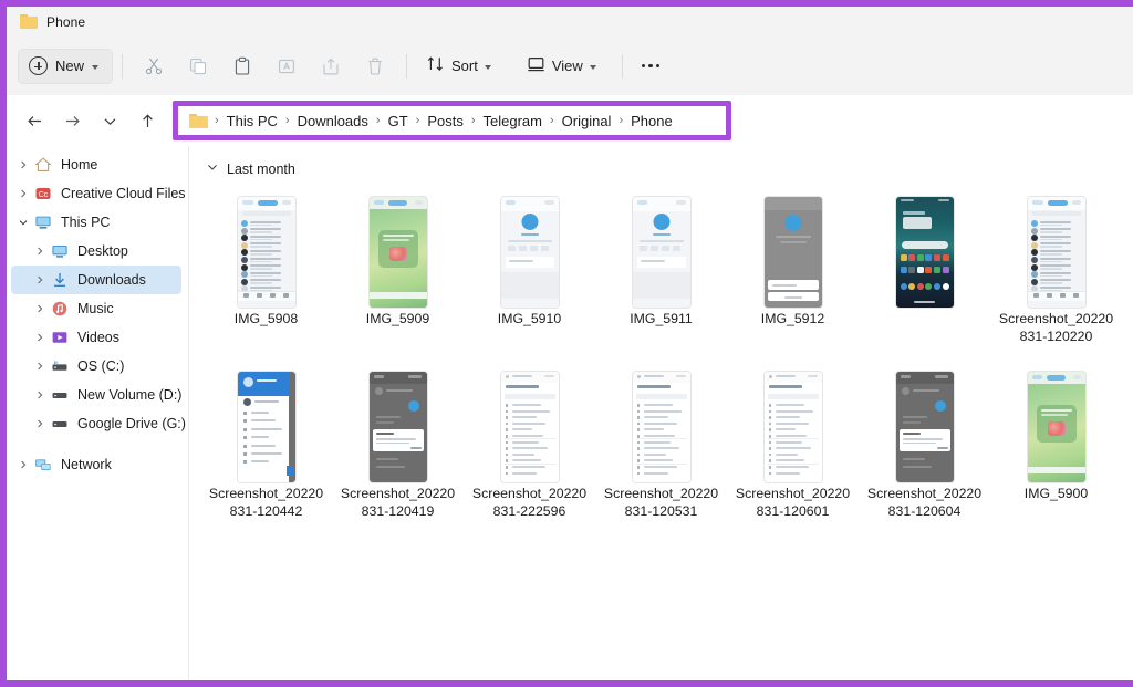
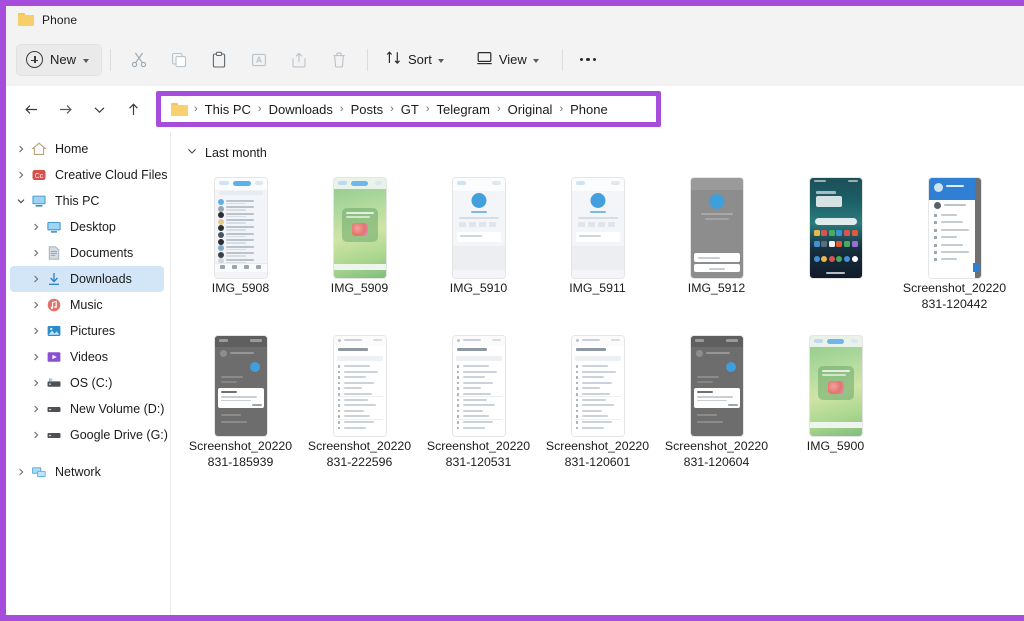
  Phone
  New
  Sort
  View
  ›
  This PC
  ›
  Downloads
  ›
- GT
+ Posts
  ›
- Posts
+ GT
  ›
  Telegram
  ›
  Original
  ›
  Phone
  Home
  Creative Cloud Files
  This PC
  Desktop
+ Documents
  Downloads
  Music
+ Pictures
  Videos
  OS (C:)
  New Volume (D:)
  Google Drive (G:)
  Network
  Last month
  IMG_5908
  IMG_5909
  IMG_5910
  IMG_5911
  IMG_5912
- Screenshot_20220831-120220
  Screenshot_20220831-120442
- Screenshot_20220831-120419
+ Screenshot_20220831-185939
  Screenshot_20220831-222596
  Screenshot_20220831-120531
  Screenshot_20220831-120601
  Screenshot_20220831-120604
  IMG_5900
